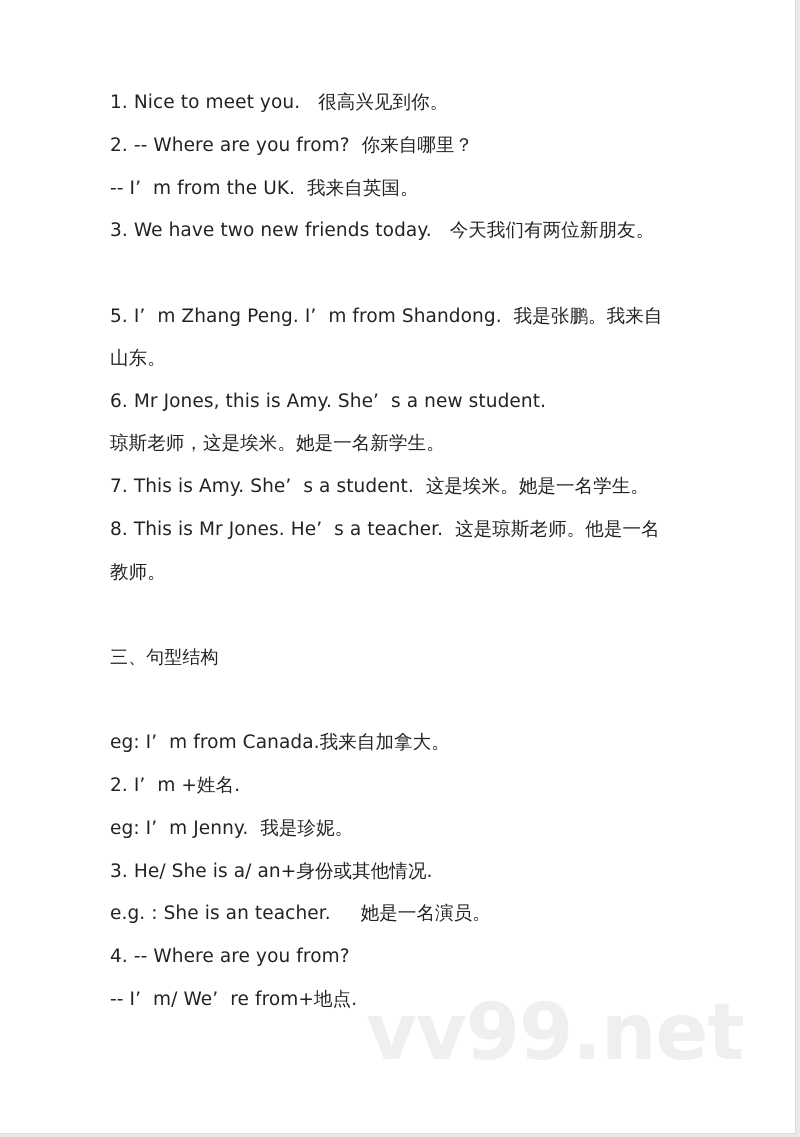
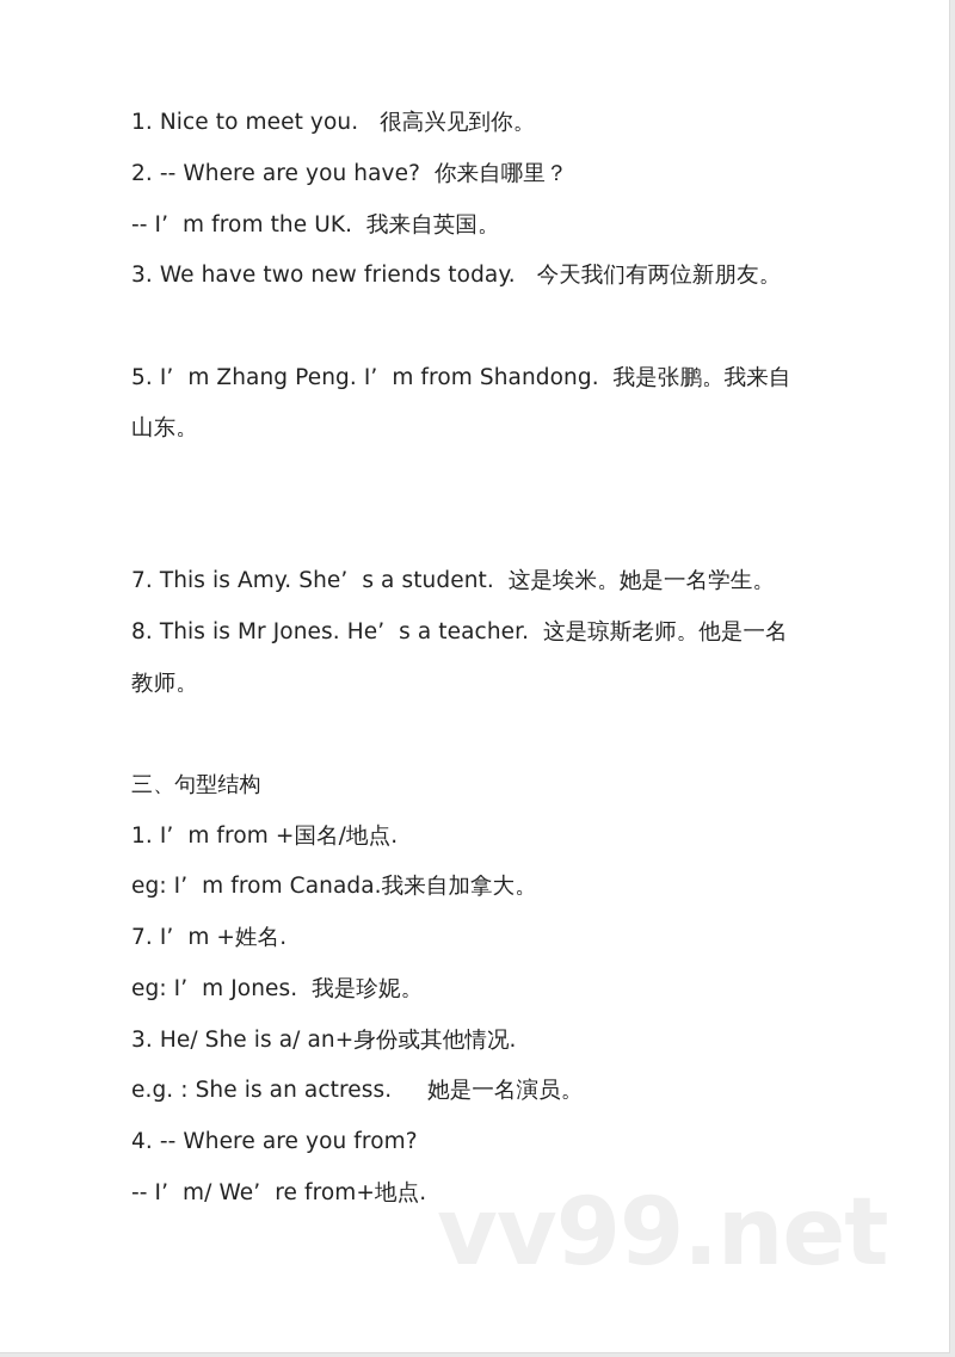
  1. Nice to meet you. 很高兴见到你。
- 2. -- Where are you from? 你来自哪里？
+ 2. -- Where are you have? 你来自哪里？
  -- I’ m from the UK. 我来自英国。
  3. We have two new friends today. 今天我们有两位新朋友。
  5. I’ m Zhang Peng. I’ m from Shandong. 我是张鹏。我来自
  山东。
- 6. Mr Jones, this is Amy. She’ s a new student.
- 琼斯老师，这是埃米。她是一名新学生。
  7. This is Amy. She’ s a student. 这是埃米。她是一名学生。
  8. This is Mr Jones. He’ s a teacher. 这是琼斯老师。他是一名
  教师。
  三、句型结构
+ 1. I’ m from +国名/地点.
  eg: I’ m from Canada.我来自加拿大。
- 2. I’ m +姓名.
+ 7. I’ m +姓名.
- eg: I’ m Jenny. 我是珍妮。
+ eg: I’ m Jones. 我是珍妮。
  3. He/ She is a/ an+身份或其他情况.
- e.g. : She is an teacher. 她是一名演员。
+ e.g. : She is an actress. 她是一名演员。
  4. -- Where are you from?
  -- I’ m/ We’ re from+地点.
